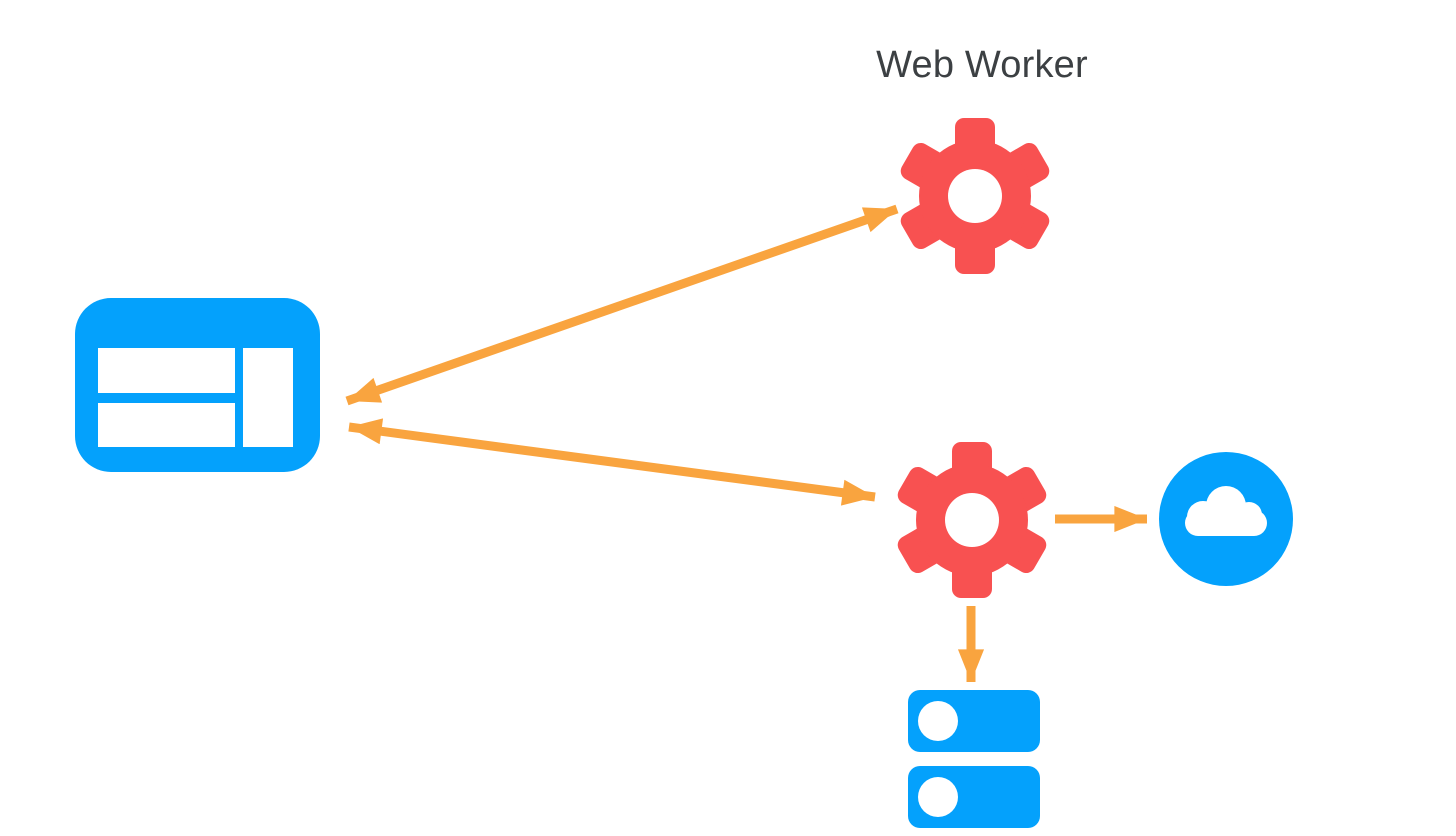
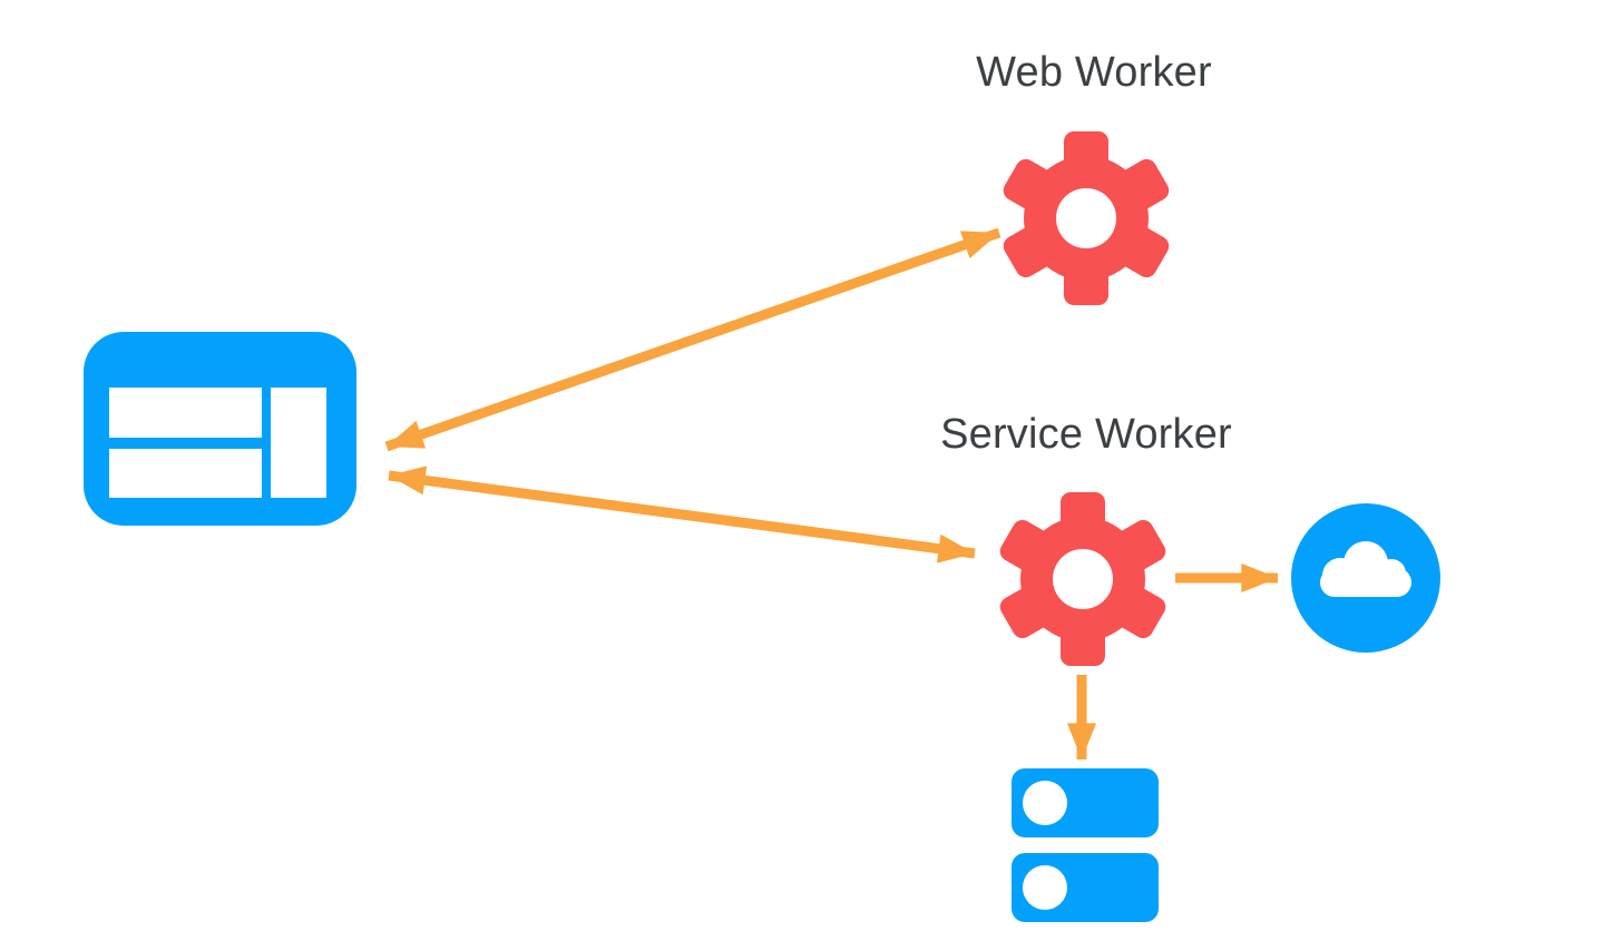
  Web Worker
+ Service Worker
